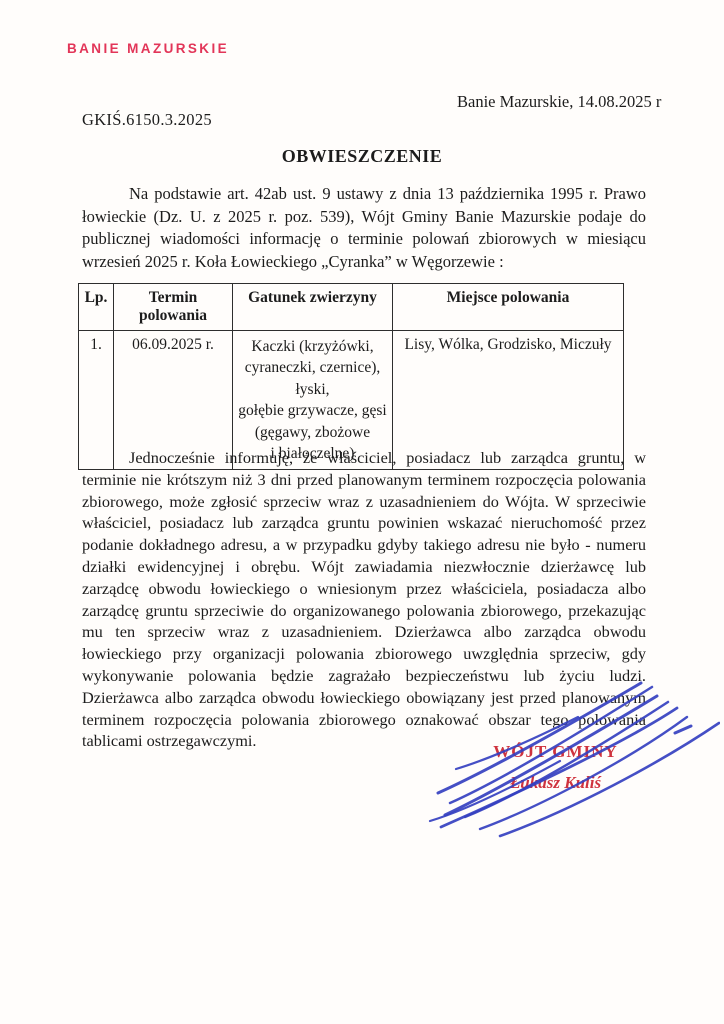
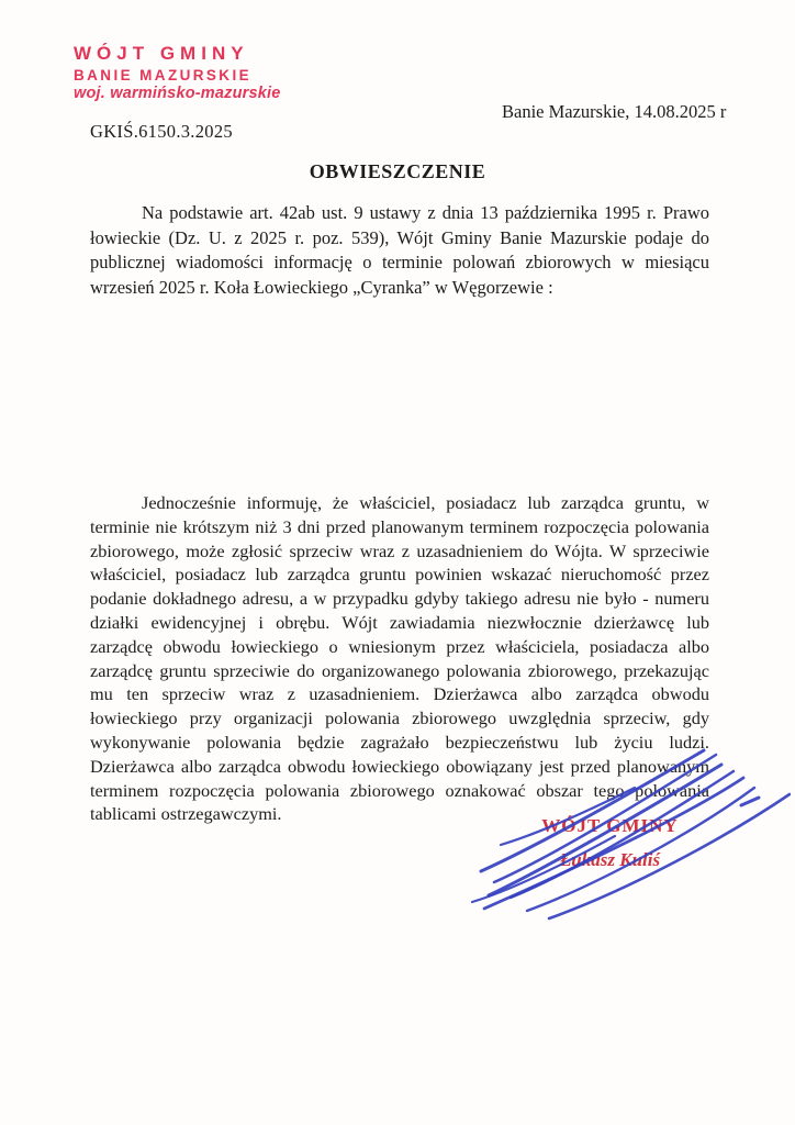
+ WÓJT GMINY
  BANIE MAZURSKIE
+ woj. warmińsko-mazurskie
  Banie Mazurskie, 14.08.2025 r
  GKIŚ.6150.3.2025
  OBWIESZCZENIE
  Na podstawie art. 42ab ust. 9 ustawy z dnia 13 października 1995 r. Prawo łowieckie (Dz. U. z 2025 r. poz. 539), Wójt Gminy Banie Mazurskie podaje do publicznej wiadomości informację o terminie polowań zbiorowych w miesiącu wrzesień 2025 r. Koła Łowieckiego „Cyranka” w Węgorzewie :
- Lp.	Termin polowania	Gatunek zwierzyny	Miejsce polowania
- 1.	06.09.2025 r.	Kaczki (krzyżówki, cyraneczki, czernice), łyski, gołębie grzywacze, gęsi (gęgawy, zbożowe i białoczelne)	Lisy, Wólka, Grodzisko, Miczuły
  Jednocześnie informuję, że właściciel, posiadacz lub zarządca gruntu, w terminie nie krótszym niż 3 dni przed planowanym terminem rozpoczęcia polowania zbiorowego, może zgłosić sprzeciw wraz z uzasadnieniem do Wójta. W sprzeciwie właściciel, posiadacz lub zarządca gruntu powinien wskazać nieruchomość przez podanie dokładnego adresu, a w przypadku gdyby takiego adresu nie było - numeru działki ewidencyjnej i obrębu. Wójt zawiadamia niezwłocznie dzierżawcę lub zarządcę obwodu łowieckiego o wniesionym przez właściciela, posiadacza albo zarządcę gruntu sprzeciwie do organizowanego polowania zbiorowego, przekazując mu ten sprzeciw wraz z uzasadnieniem. Dzierżawca albo zarządca obwodu łowieckiego przy organizacji polowania zbiorowego uwzględnia sprzeciw, gdy wykonywanie polowania będzie zagrażało bezpieczeństwu lub życiu ludzi. Dzierżawca albo zarządca obwodu łowieckiego obowiązany jest przed planowanym terminem rozpoczęcia polowania zbiorowego oznakować obszar tego polowani tablicami ostrzegawczymi.
  Łuasz Kliś
